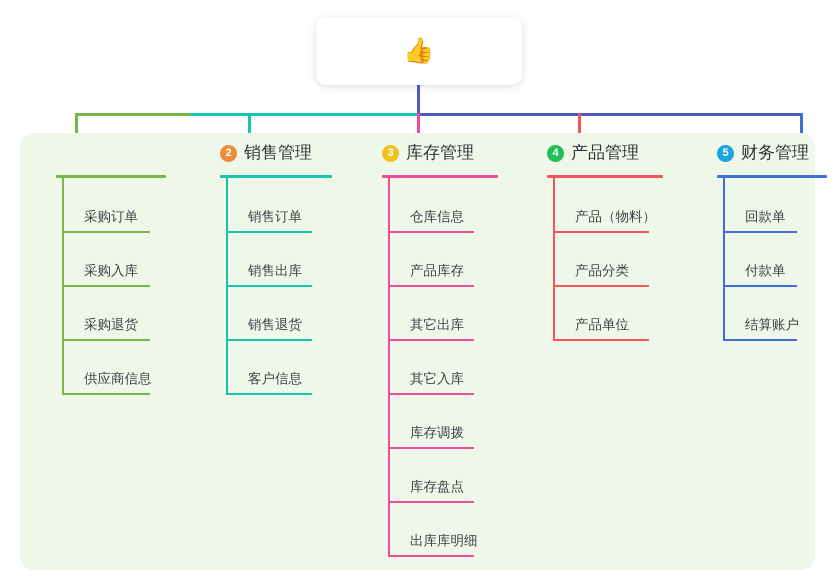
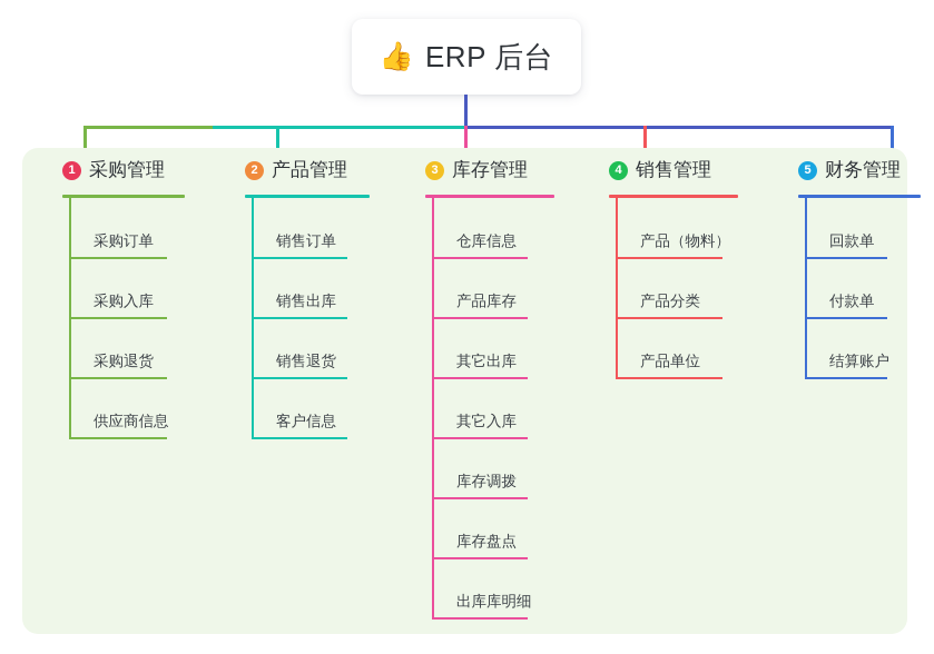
  👍
+ ERP 后台
+ 1
+ 采购管理
  采购订单
  采购入库
  采购退货
  供应商信息
  2
- 销售管理
+ 产品管理
  销售订单
  销售出库
  销售退货
  客户信息
  3
  库存管理
  仓库信息
  产品库存
  其它出库
  其它入库
  库存调拨
  库存盘点
  出库库明细
  4
- 产品管理
+ 销售管理
  产品（物料）
  产品分类
  产品单位
  5
  财务管理
  回款单
  付款单
  结算账户
